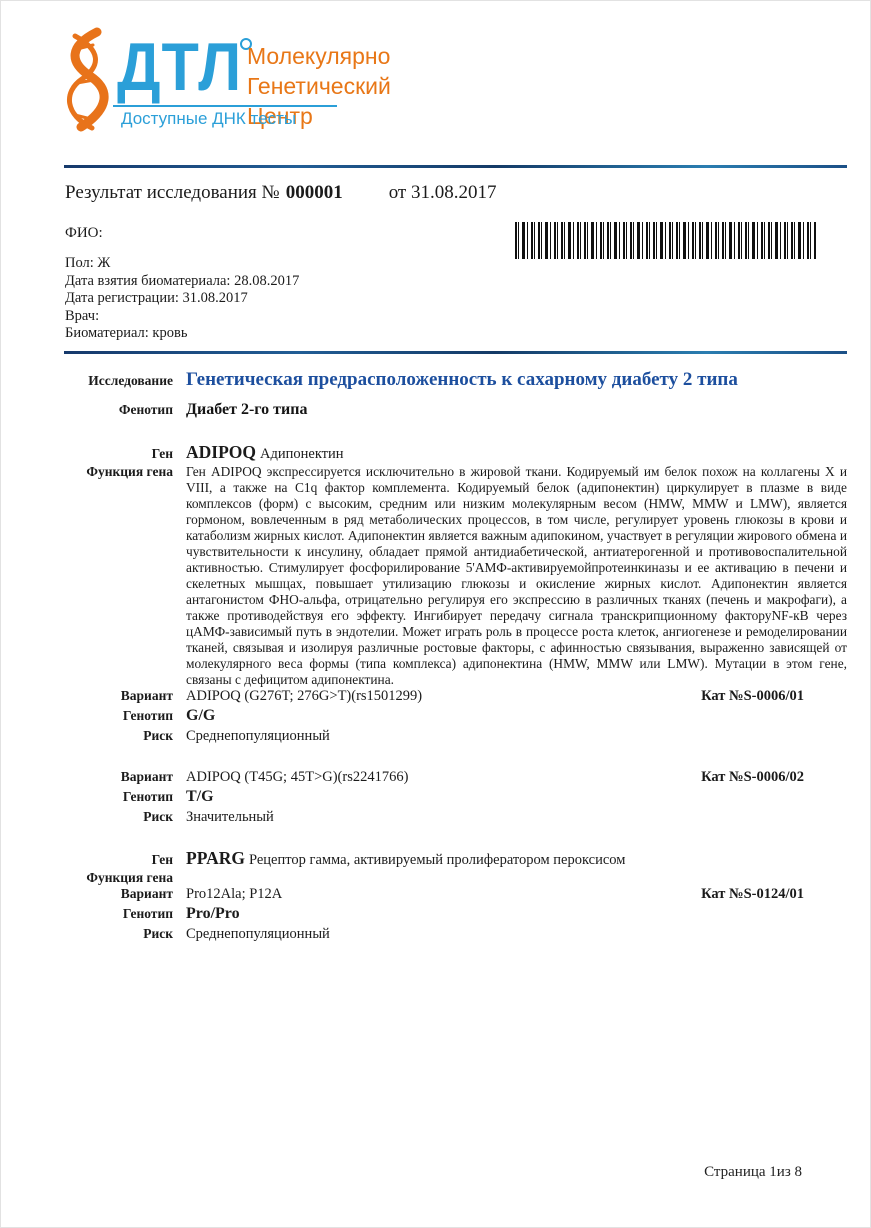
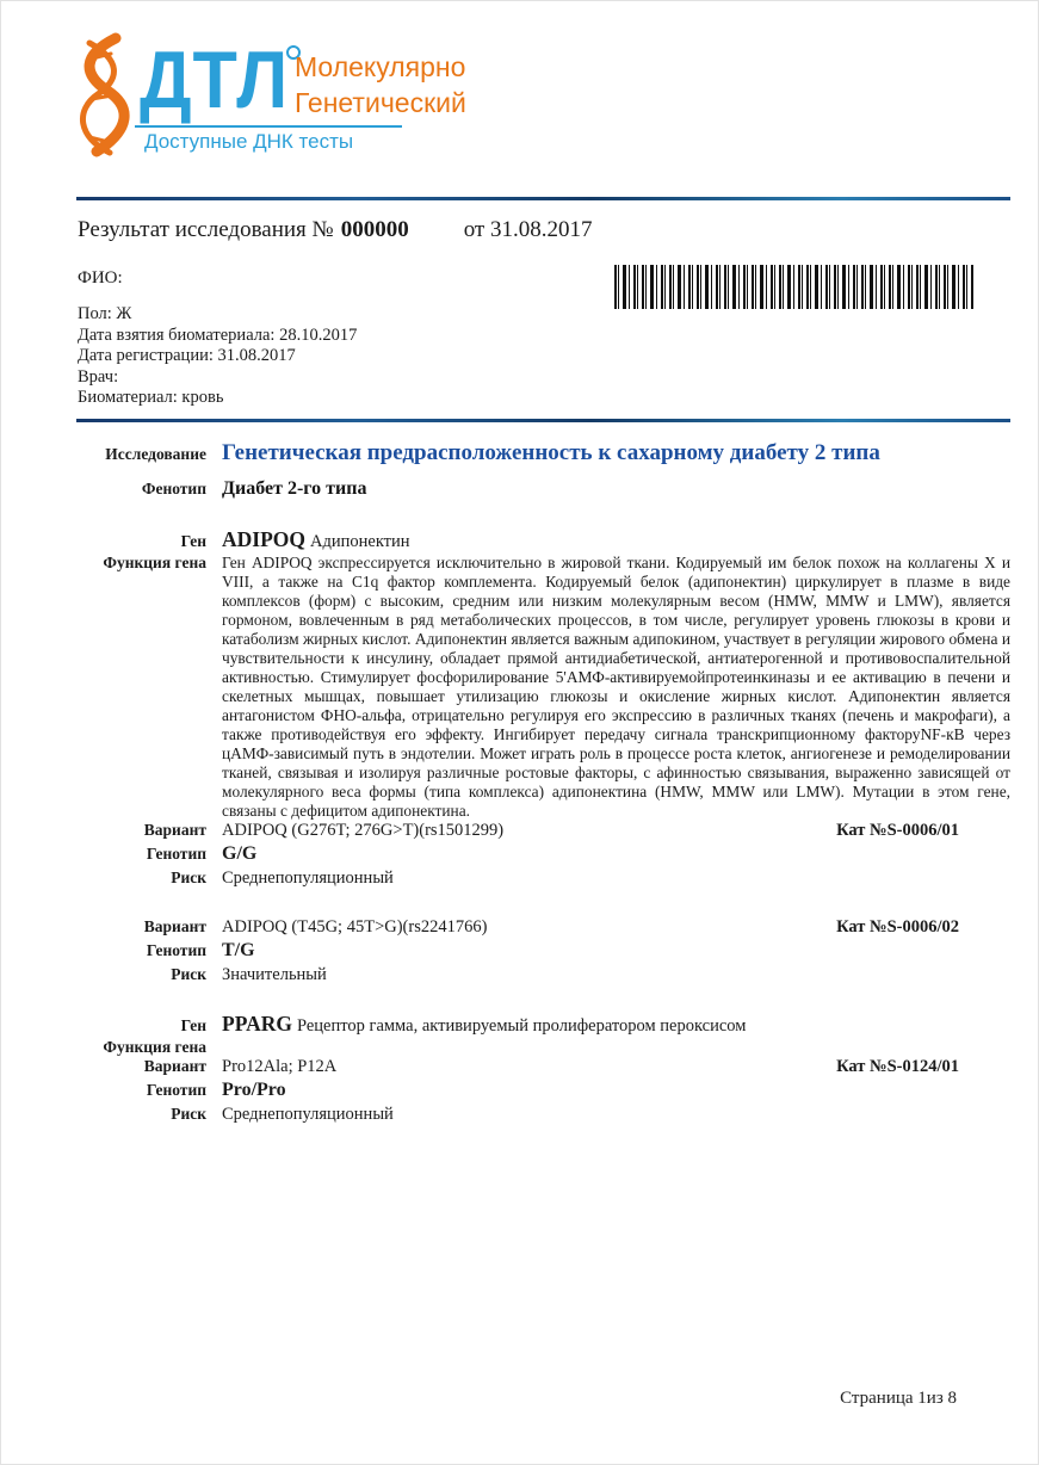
  ДТЛ
  Молекулярно
  Генетический
- Центр
  Доступные ДНК тесты
- Результат исследования № 000001 от 31.08.2017
+ Результат исследования № 000000 от 31.08.2017
  ФИО:
  Пол: Ж
- Дата взятия биоматериала: 28.08.2017
+ Дата взятия биоматериала: 28.10.2017
  Дата регистрации: 31.08.2017
  Врач:
  Биоматериал: кровь
  Исследование
  Генетическая предрасположенность к сахарному диабету 2 типа
  Фенотип
  Диабет 2-го типа
  Ген
  ADIPOQ Адипонектин
  Функция гена
  Ген ADIPOQ экспрессируется исключительно в жировой ткани. Кодируемый им белок похож на коллагены X и VIII, а также на C1q фактор комплемента. Кодируемый белок (адипонектин) циркулирует в плазме в виде комплексов (форм) с высоким, средним или низким молекулярным весом (HMW, MMW и LMW), является гормоном, вовлеченным в ряд метаболических процессов, в том числе, регулирует уровень глюкозы в крови и катаболизм жирных кислот. Адипонектин является важным адипокином, участвует в регуляции жирового обмена и чувствительности к инсулину, обладает прямой антидиабетической, антиатерогенной и противовоспалительной активностью. Стимулирует фосфорилирование 5'АМФ-активируемойпротеинкиназы и ее активацию в печени и скелетных мышцах, повышает утилизацию глюкозы и окисление жирных кислот. Адипонектин является антагонистом ФНО-альфа, отрицательно регулируя его экспрессию в различных тканях (печень и макрофаги), а также противодействуя его эффекту. Ингибирует передачу сигнала транскрипционному факторуNF-кВ через цАМФ-зависимый путь в эндотелии. Может играть роль в процессе роста клеток, ангиогенезе и ремоделировании тканей, связывая и изолируя различные ростовые факторы, с афинностью связывания, выраженно зависящей от молекулярного веса формы (типа комплекса) адипонектина (HMW, MMW или LMW). Мутации в этом гене, связаны с дефицитом адипонектина.
  Вариант
  ADIPOQ (G276T; 276G>T)(rs1501299)
  Кат №S-0006/01
  Генотип
  G/G
  Риск
  Среднепопуляционный
  Вариант
  ADIPOQ (T45G; 45T>G)(rs2241766)
  Кат №S-0006/02
  Генотип
  T/G
  Риск
  Значительный
  Ген
  PPARG Рецептор гамма, активируемый пролифератором пероксисом
  Функция гена
  Вариант
  Pro12Ala; P12A
  Кат №S-0124/01
  Генотип
  Pro/Pro
  Риск
  Среднепопуляционный
  Страница 1из 8
